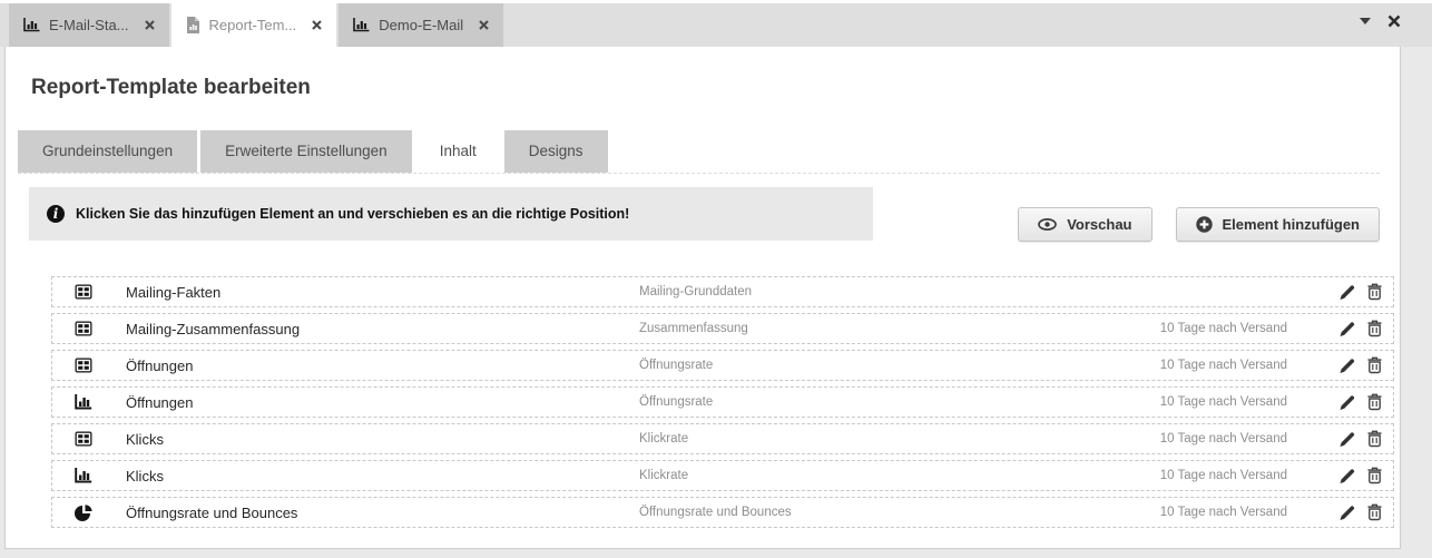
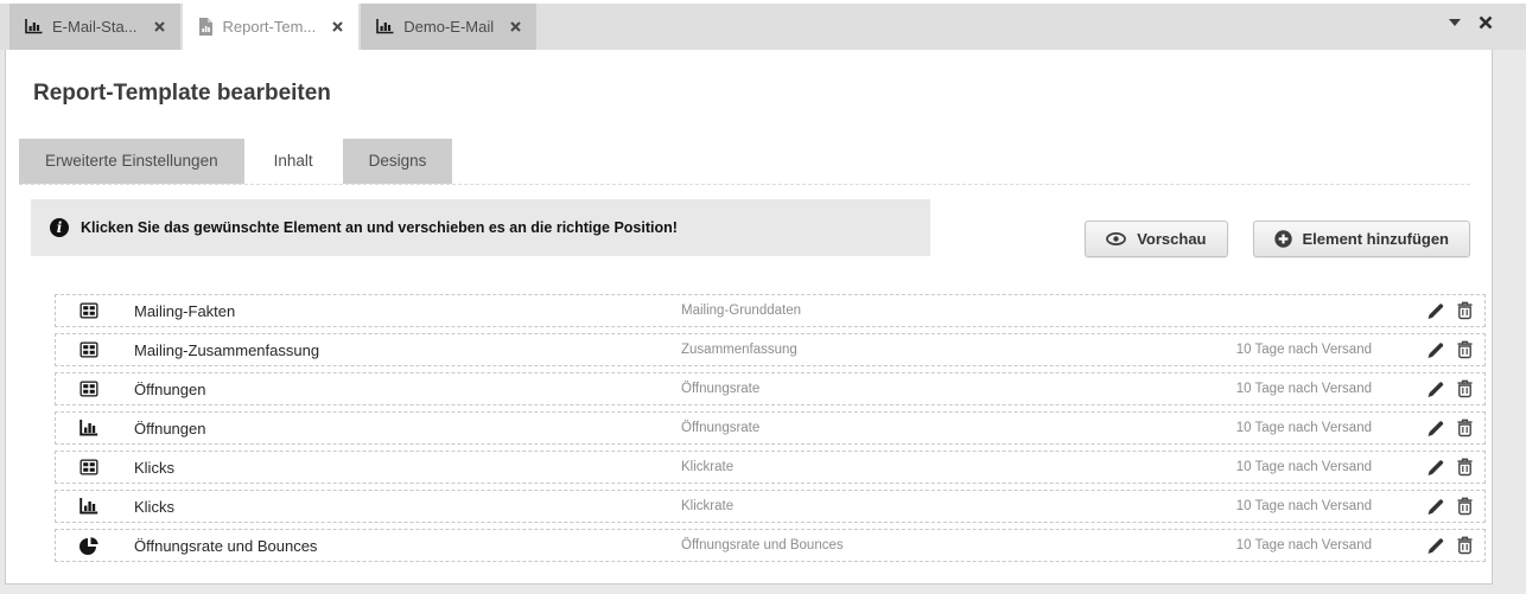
  E-Mail-Sta...
  Report-Tem...
  Demo-E-Mail
  Report-Template bearbeiten
- Grundeinstellungen
  Erweiterte Einstellungen
  Inhalt
  Designs
  i
- Klicken Sie das hinzufügen Element an und verschieben es an die richtige Position!
+ Klicken Sie das gewünschte Element an und verschieben es an die richtige Position!
  Vorschau
  Element hinzufügen
  Mailing-Fakten
  Mailing-Grunddaten
  Mailing-Zusammenfassung
  Zusammenfassung
  10 Tage nach Versand
  Öffnungen
  Öffnungsrate
  10 Tage nach Versand
  Öffnungen
  Öffnungsrate
  10 Tage nach Versand
  Klicks
  Klickrate
  10 Tage nach Versand
  Klicks
  Klickrate
  10 Tage nach Versand
  Öffnungsrate und Bounces
  Öffnungsrate und Bounces
  10 Tage nach Versand
